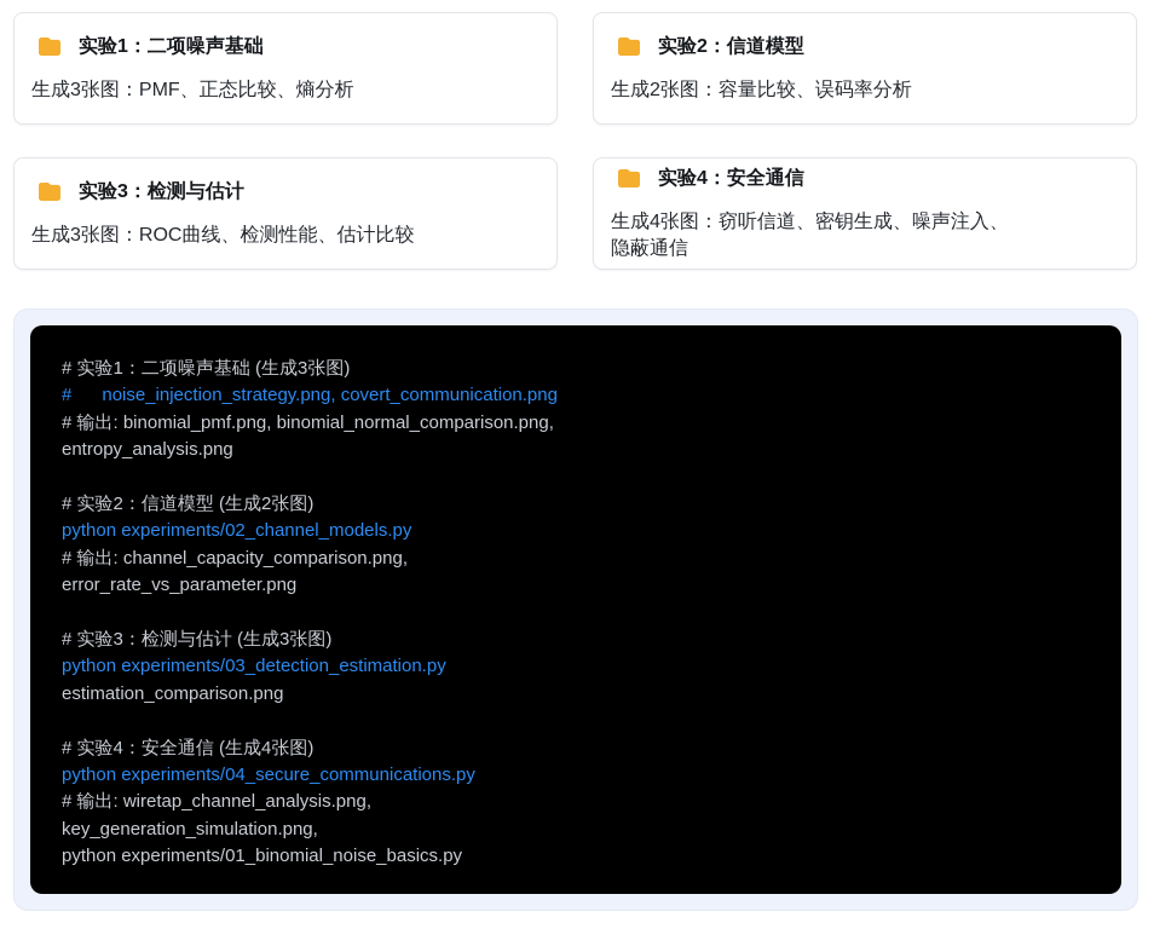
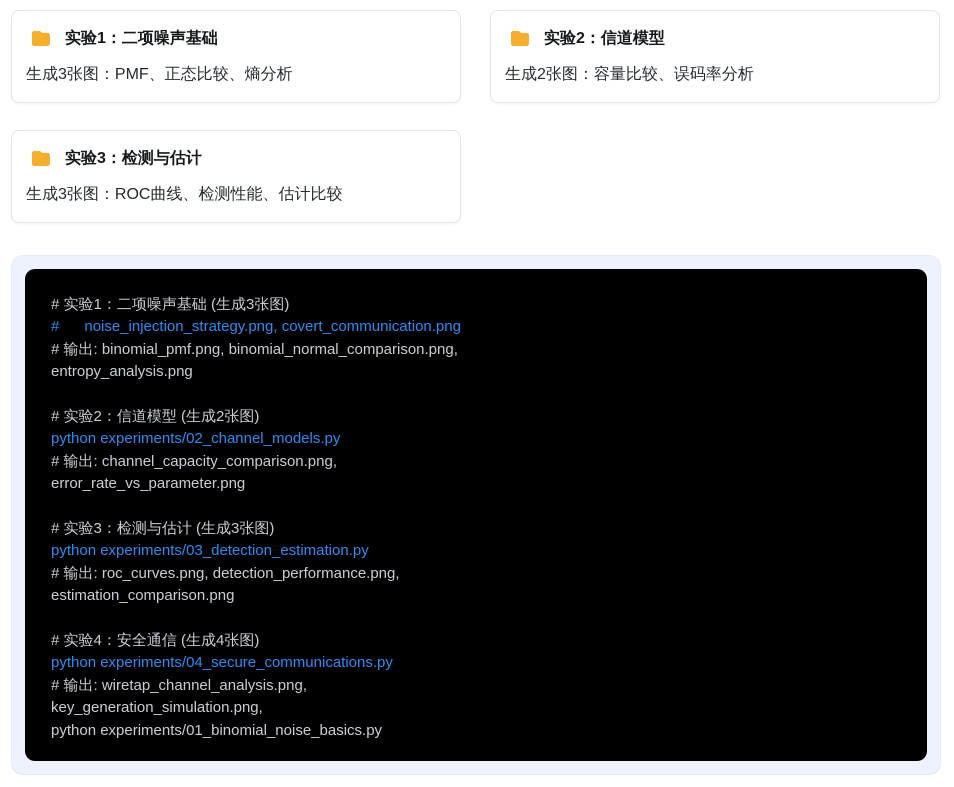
  实验1：二项噪声基础
  生成3张图：PMF、正态比较、熵分析
  实验2：信道模型
  生成2张图：容量比较、误码率分析
  实验3：检测与估计
  生成3张图：ROC曲线、检测性能、估计比较
- 实验4：安全通信
- 生成4张图：窃听信道、密钥生成、噪声注入、
- 隐蔽通信
  # 实验1：二项噪声基础 (生成3张图)
  # noise_injection_strategy.png, covert_communication.png
  # 输出: binomial_pmf.png, binomial_normal_comparison.png,
  entropy_analysis.png
  # 实验2：信道模型 (生成2张图)
  python experiments/02_channel_models.py
  # 输出: channel_capacity_comparison.png,
  error_rate_vs_parameter.png
  # 实验3：检测与估计 (生成3张图)
  python experiments/03_detection_estimation.py
+ # 输出: roc_curves.png, detection_performance.png,
  estimation_comparison.png
  # 实验4：安全通信 (生成4张图)
  python experiments/04_secure_communications.py
  # 输出: wiretap_channel_analysis.png,
  key_generation_simulation.png,
  python experiments/01_binomial_noise_basics.py
